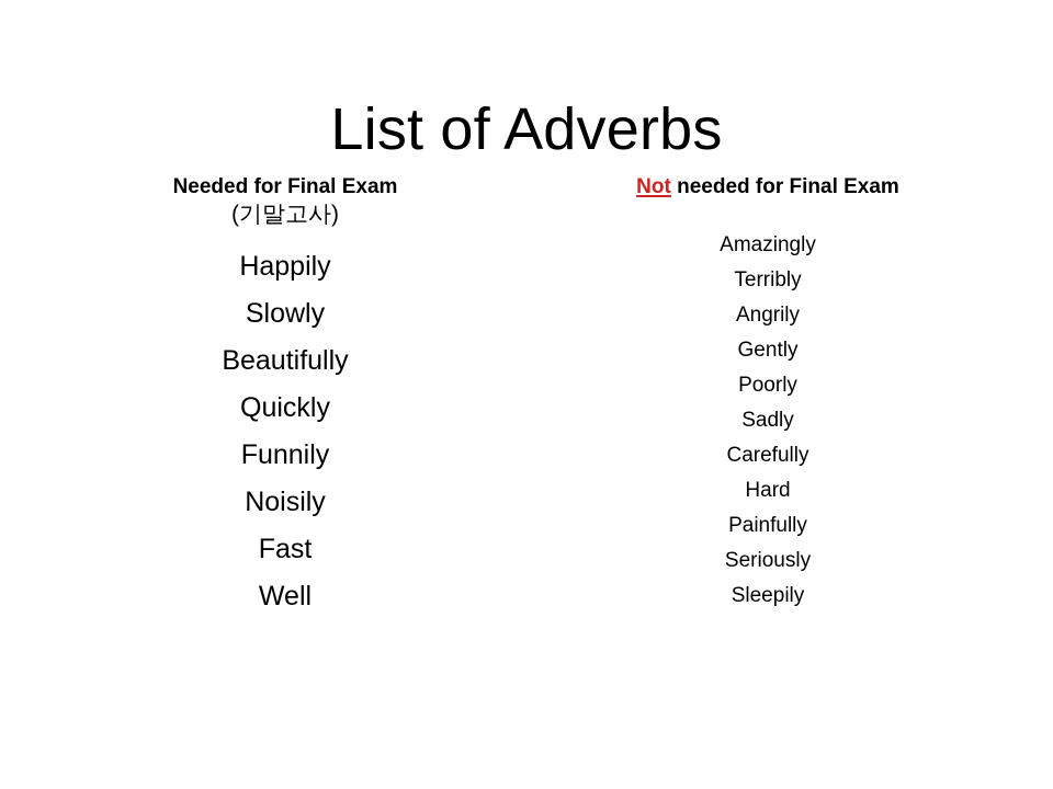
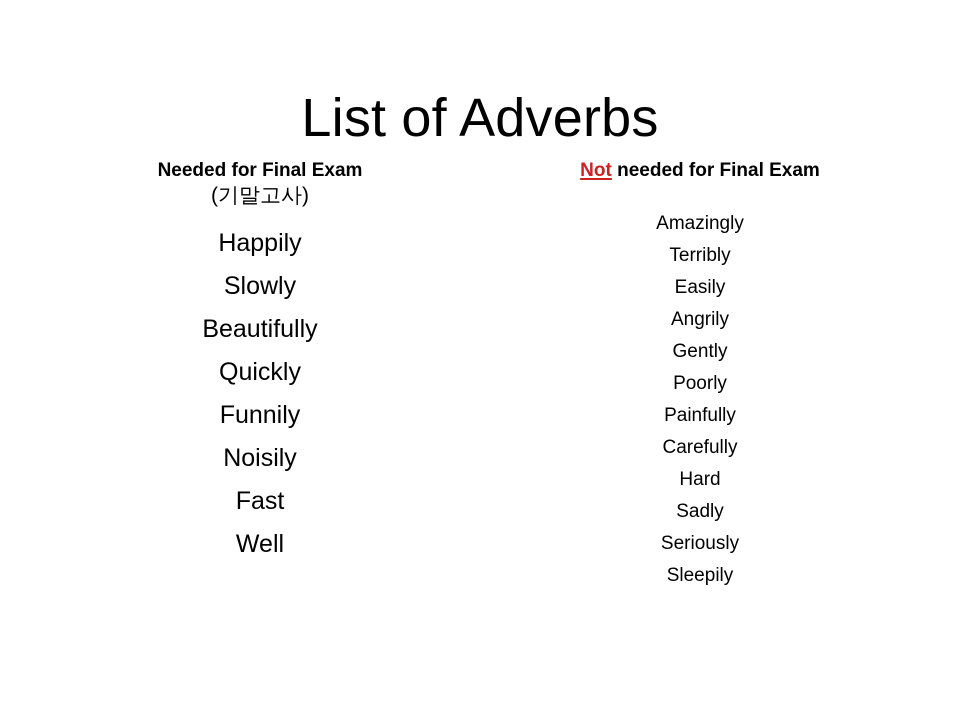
  List of Adverbs
  Needed for Final Exam
  (기말고사)
  Happily
  Slowly
  Beautifully
  Quickly
  Funnily
  Noisily
  Fast
  Well
  Not needed for Final Exam
  Amazingly
  Terribly
+ Easily
  Angrily
  Gently
  Poorly
- Sadly
+ Painfully
  Carefully
  Hard
- Painfully
+ Sadly
  Seriously
  Sleepily
